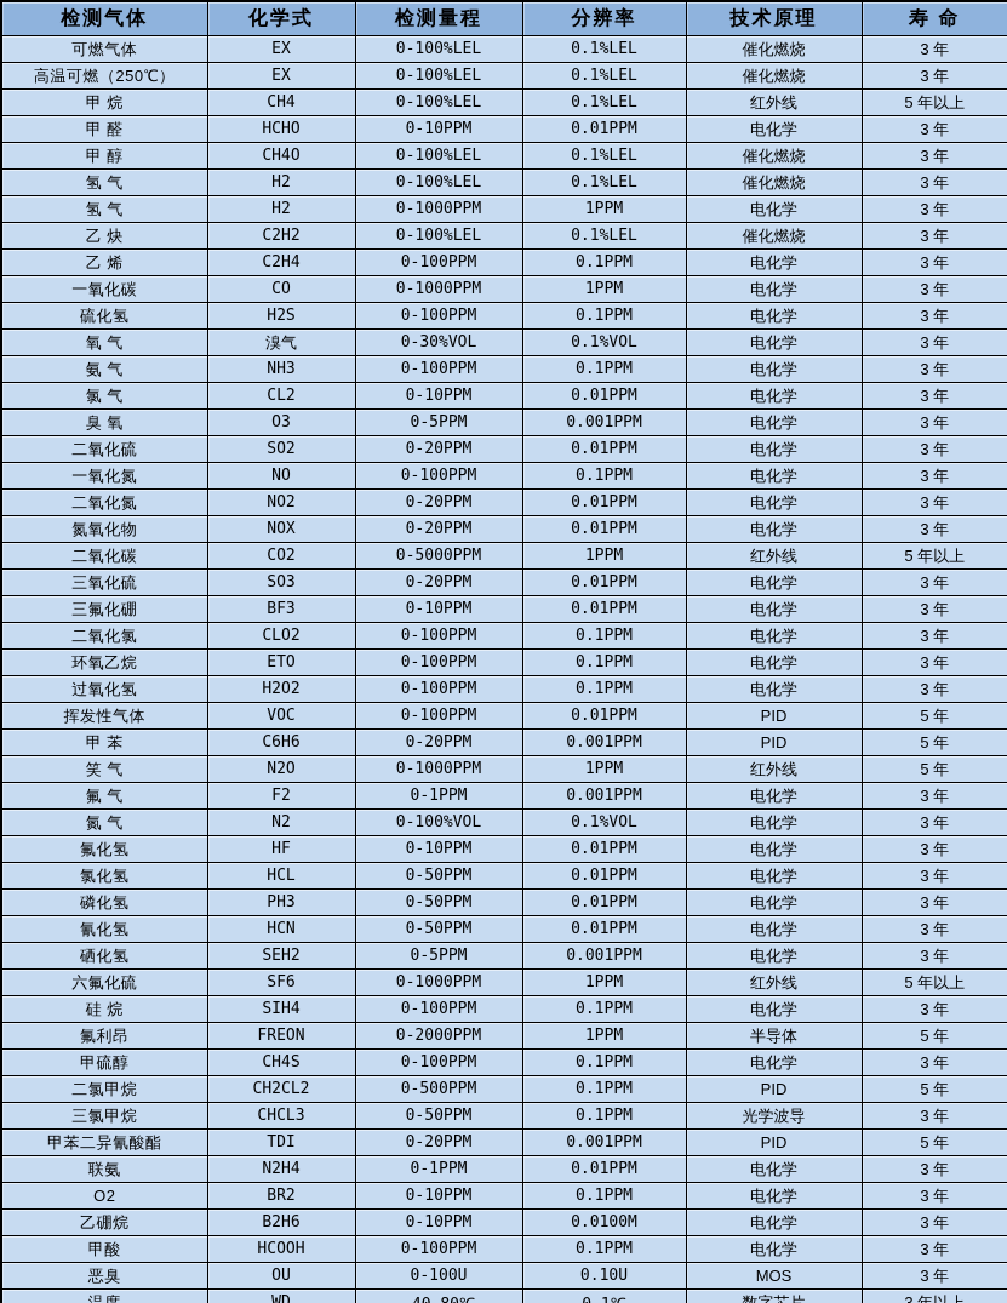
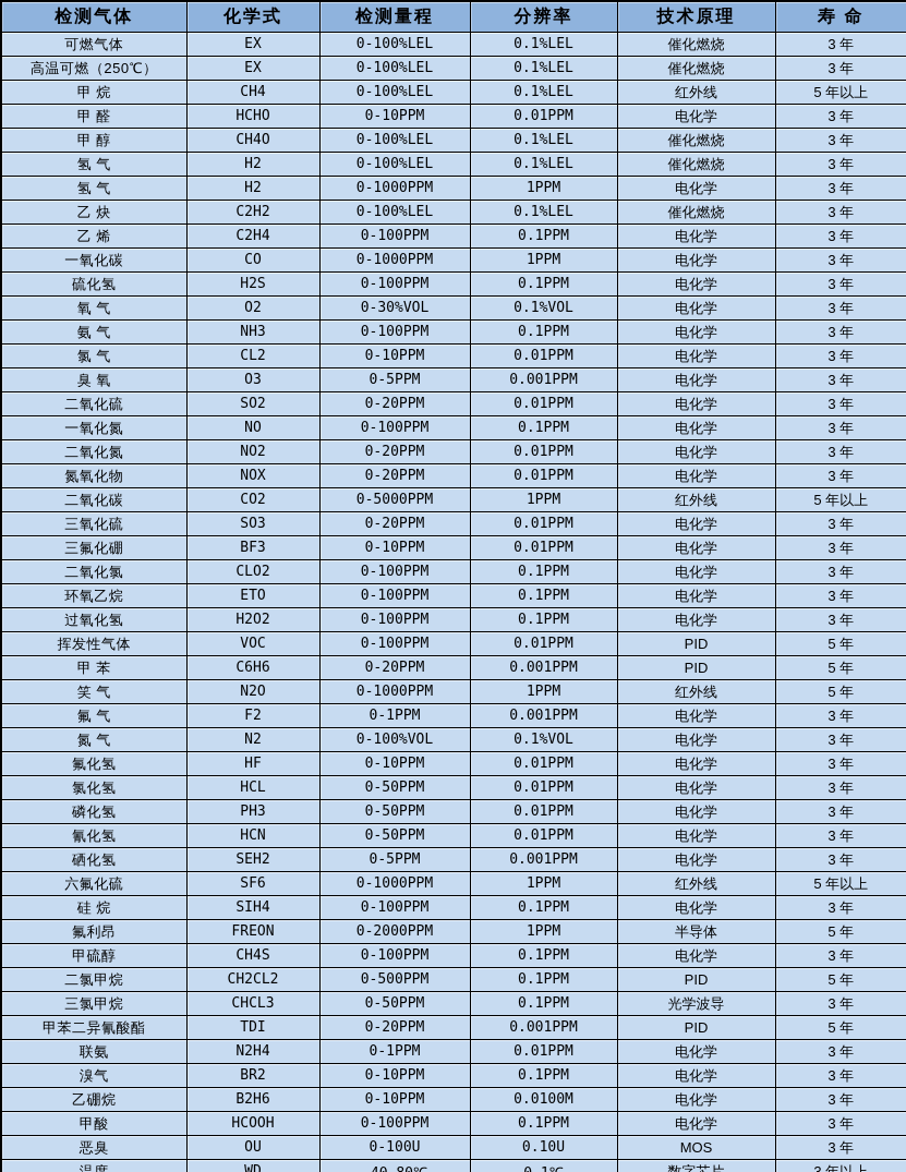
  检测气体	化学式	检测量程	分辨率	技术原理	寿 命
  可燃气体	EX	0-100%LEL	0.1%LEL	催化燃烧	3 年
  高温可燃（250℃）	EX	0-100%LEL	0.1%LEL	催化燃烧	3 年
  甲 烷	CH4	0-100%LEL	0.1%LEL	红外线	5 年以上
  甲 醛	HCHO	0-10PPM	0.01PPM	电化学	3 年
  甲 醇	CH4O	0-100%LEL	0.1%LEL	催化燃烧	3 年
  氢 气	H2	0-100%LEL	0.1%LEL	催化燃烧	3 年
  氢 气	H2	0-1000PPM	1PPM	电化学	3 年
  乙 炔	C2H2	0-100%LEL	0.1%LEL	催化燃烧	3 年
  乙 烯	C2H4	0-100PPM	0.1PPM	电化学	3 年
  一氧化碳	CO	0-1000PPM	1PPM	电化学	3 年
  硫化氢	H2S	0-100PPM	0.1PPM	电化学	3 年
- 氧 气	溴气	0-30%VOL	0.1%VOL	电化学	3 年
+ 氧 气	O2	0-30%VOL	0.1%VOL	电化学	3 年
  氨 气	NH3	0-100PPM	0.1PPM	电化学	3 年
  氯 气	CL2	0-10PPM	0.01PPM	电化学	3 年
  臭 氧	O3	0-5PPM	0.001PPM	电化学	3 年
  二氧化硫	SO2	0-20PPM	0.01PPM	电化学	3 年
  一氧化氮	NO	0-100PPM	0.1PPM	电化学	3 年
  二氧化氮	NO2	0-20PPM	0.01PPM	电化学	3 年
  氮氧化物	NOX	0-20PPM	0.01PPM	电化学	3 年
  二氧化碳	CO2	0-5000PPM	1PPM	红外线	5 年以上
  三氧化硫	SO3	0-20PPM	0.01PPM	电化学	3 年
  三氟化硼	BF3	0-10PPM	0.01PPM	电化学	3 年
  二氧化氯	CLO2	0-100PPM	0.1PPM	电化学	3 年
  环氧乙烷	ETO	0-100PPM	0.1PPM	电化学	3 年
  过氧化氢	H2O2	0-100PPM	0.1PPM	电化学	3 年
  挥发性气体	VOC	0-100PPM	0.01PPM	PID	5 年
  甲 苯	C6H6	0-20PPM	0.001PPM	PID	5 年
  笑 气	N2O	0-1000PPM	1PPM	红外线	5 年
  氟 气	F2	0-1PPM	0.001PPM	电化学	3 年
  氮 气	N2	0-100%VOL	0.1%VOL	电化学	3 年
  氟化氢	HF	0-10PPM	0.01PPM	电化学	3 年
  氯化氢	HCL	0-50PPM	0.01PPM	电化学	3 年
  磷化氢	PH3	0-50PPM	0.01PPM	电化学	3 年
  氰化氢	HCN	0-50PPM	0.01PPM	电化学	3 年
  硒化氢	SEH2	0-5PPM	0.001PPM	电化学	3 年
  六氟化硫	SF6	0-1000PPM	1PPM	红外线	5 年以上
  硅 烷	SIH4	0-100PPM	0.1PPM	电化学	3 年
  氟利昂	FREON	0-2000PPM	1PPM	半导体	5 年
  甲硫醇	CH4S	0-100PPM	0.1PPM	电化学	3 年
  二氯甲烷	CH2CL2	0-500PPM	0.1PPM	PID	5 年
  三氯甲烷	CHCL3	0-50PPM	0.1PPM	光学波导	3 年
  甲苯二异氰酸酯	TDI	0-20PPM	0.001PPM	PID	5 年
  联氨	N2H4	0-1PPM	0.01PPM	电化学	3 年
- O2	BR2	0-10PPM	0.1PPM	电化学	3 年
+ 溴气	BR2	0-10PPM	0.1PPM	电化学	3 年
  乙硼烷	B2H6	0-10PPM	0.0100M	电化学	3 年
  甲酸	HCOOH	0-100PPM	0.1PPM	电化学	3 年
  恶臭	OU	0-100U	0.10U	MOS	3 年
